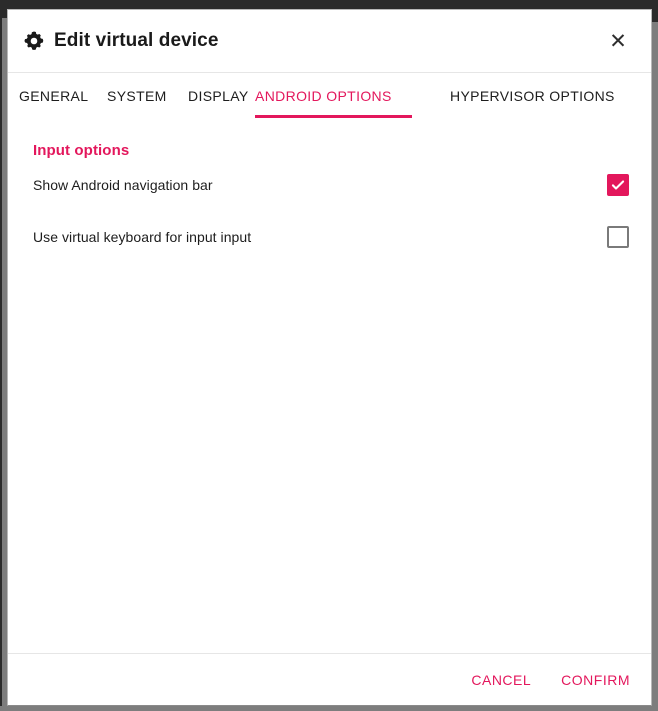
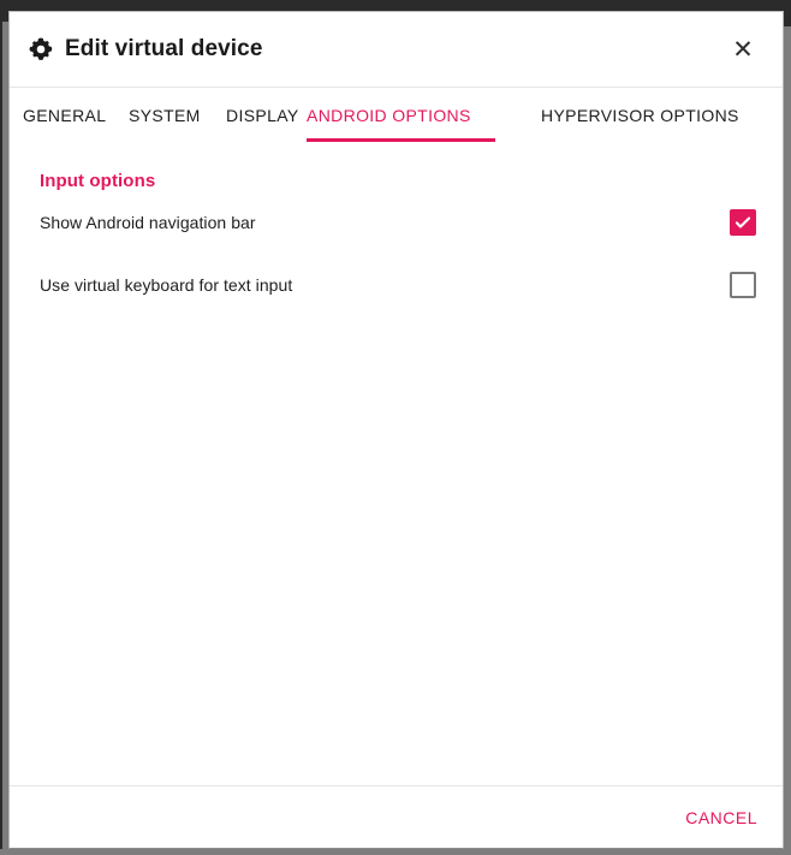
  Edit virtual device
  ✕
  GENERAL
  SYSTEM
  DISPLAY
  ANDROID OPTIONS
  HYPERVISOR OPTIONS
  Input options
  Show Android navigation bar
- Use virtual keyboard for input input
+ Use virtual keyboard for text input
  CANCEL
- CONFIRM
